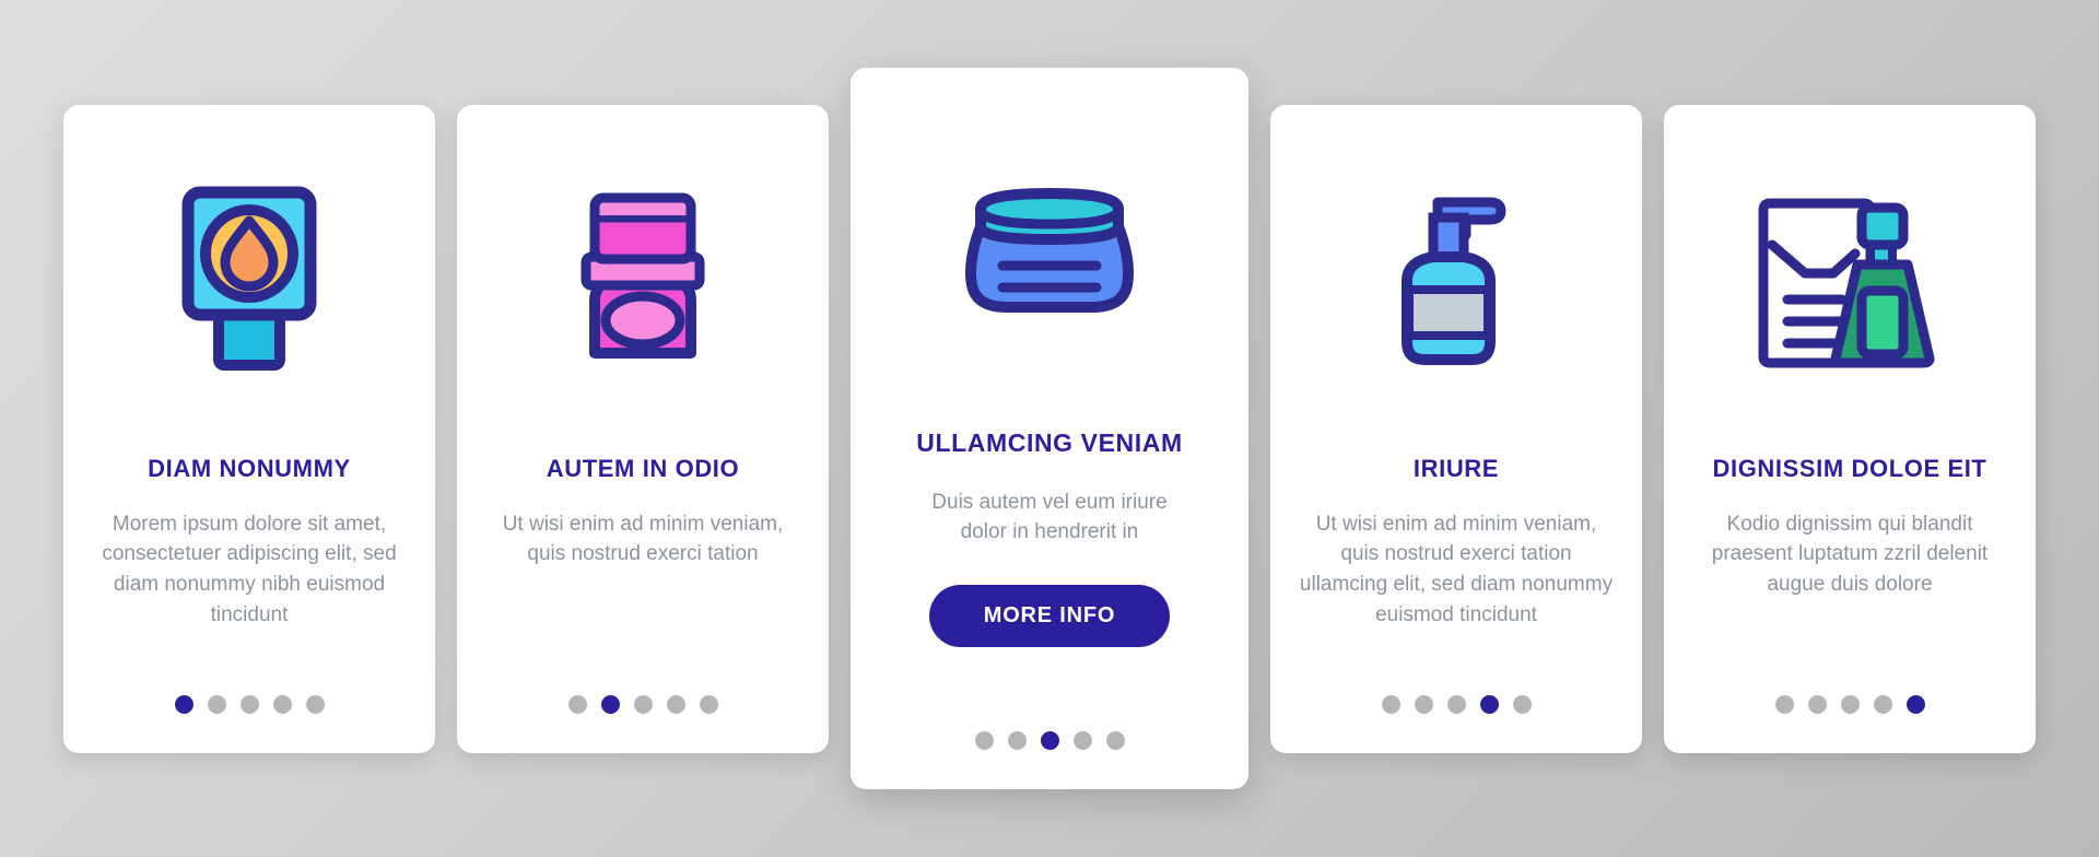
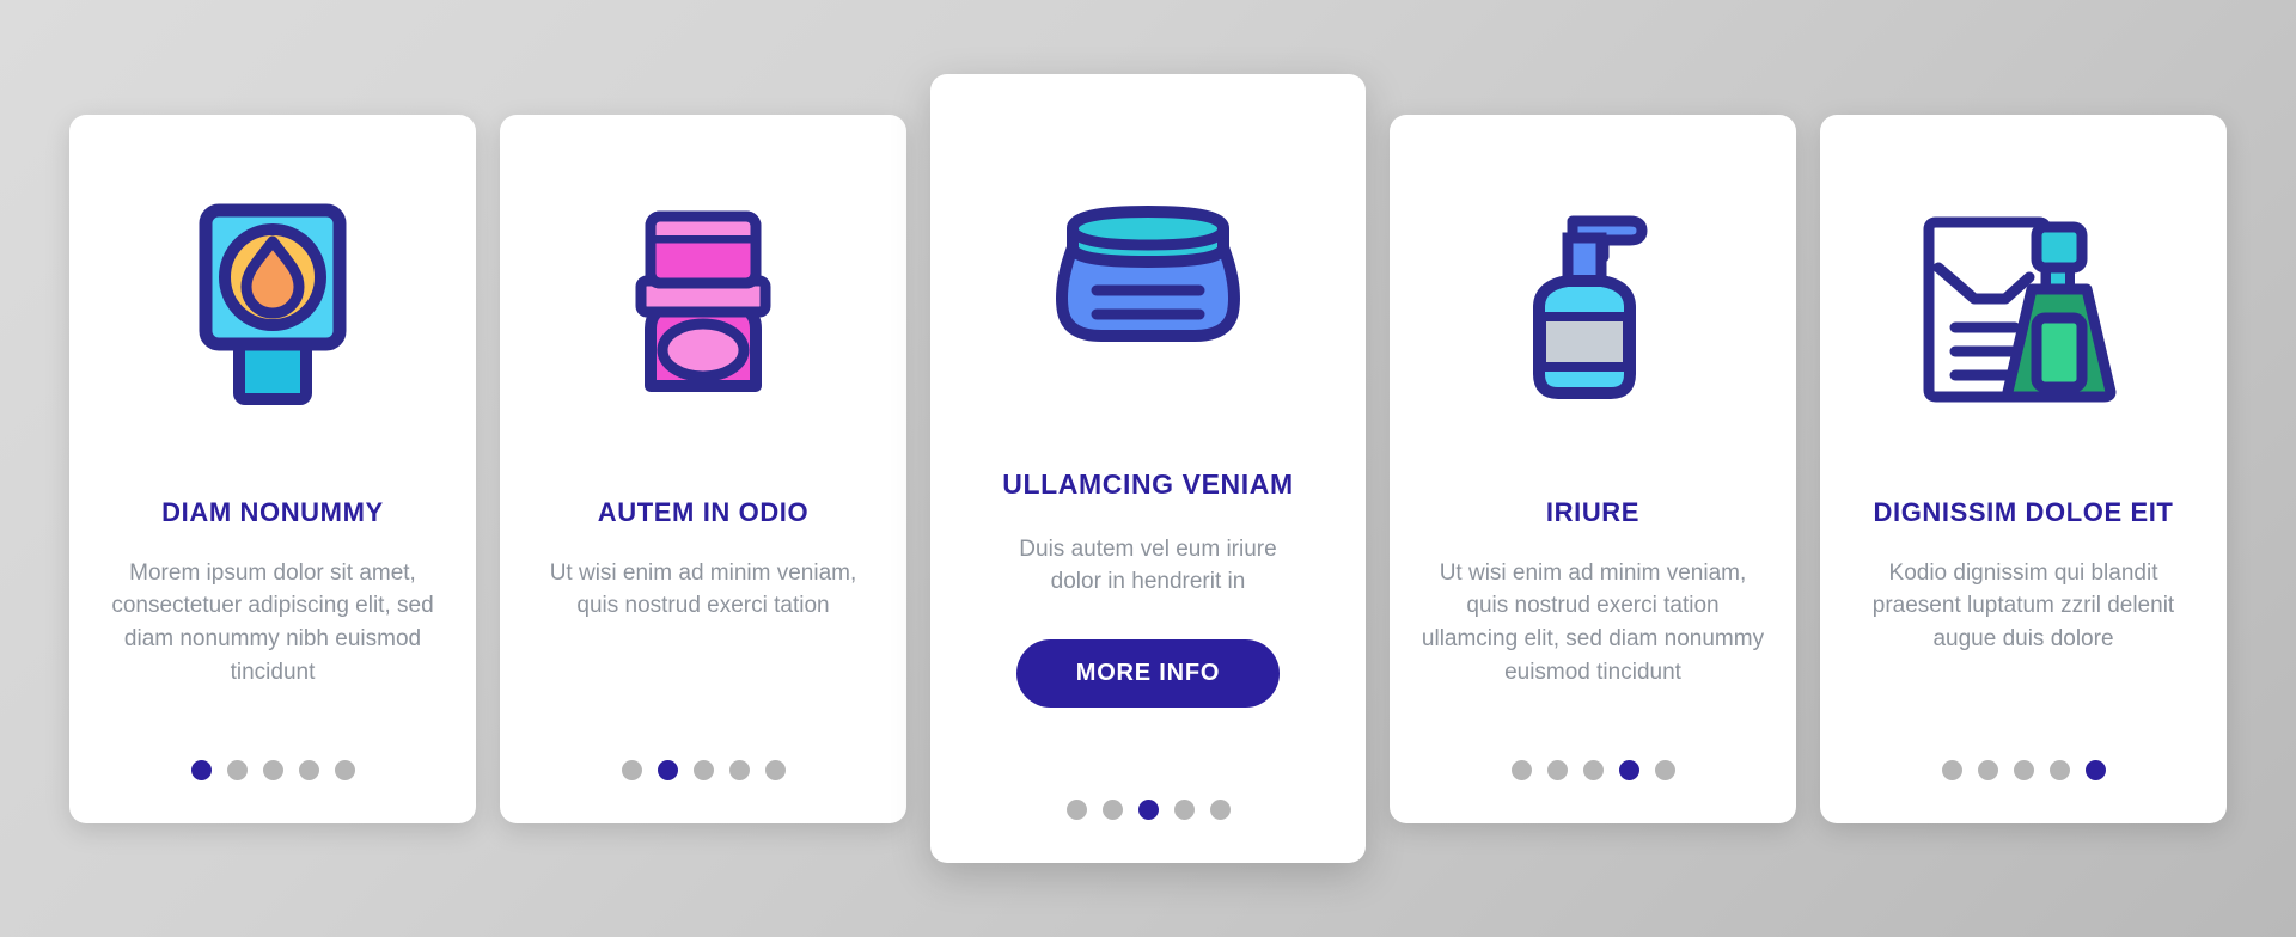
  DIAM NONUMMY
- Morem ipsum dolore sit amet, consectetuer adipiscing elit, sed diam nonummy nibh euismod tincidunt
+ Morem ipsum dolor sit amet, consectetuer adipiscing elit, sed diam nonummy nibh euismod tincidunt
  AUTEM IN ODIO
  Ut wisi enim ad minim veniam, quis nostrud exerci tation
  ULLAMCING VENIAM
  Duis autem vel eum iriure dolor in hendrerit in
  MORE INFO
  IRIURE
  Ut wisi enim ad minim veniam, quis nostrud exerci tation ullamcing elit, sed diam nonummy euismod tincidunt
  DIGNISSIM DOLOE EIT
  Kodio dignissim qui blandit praesent luptatum zzril delenit augue duis dolore
